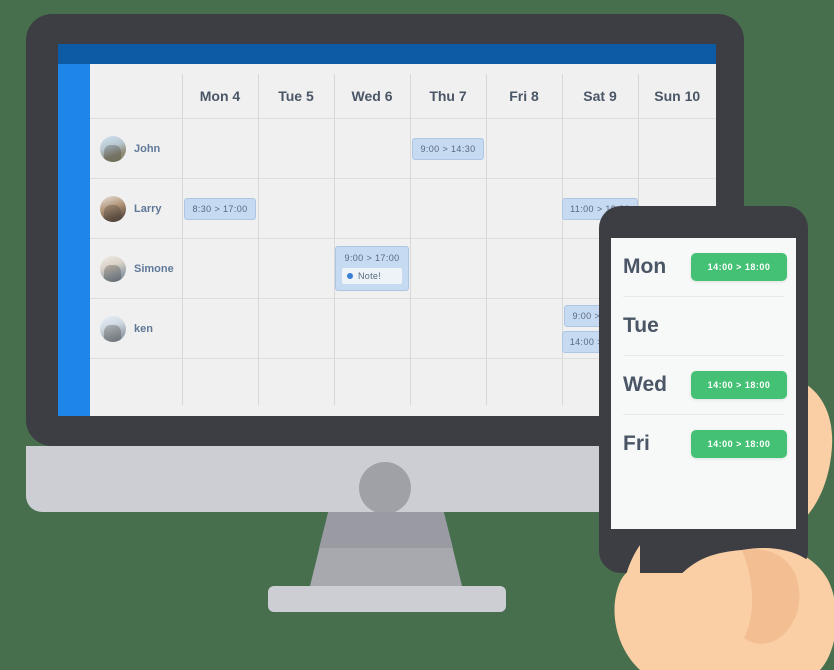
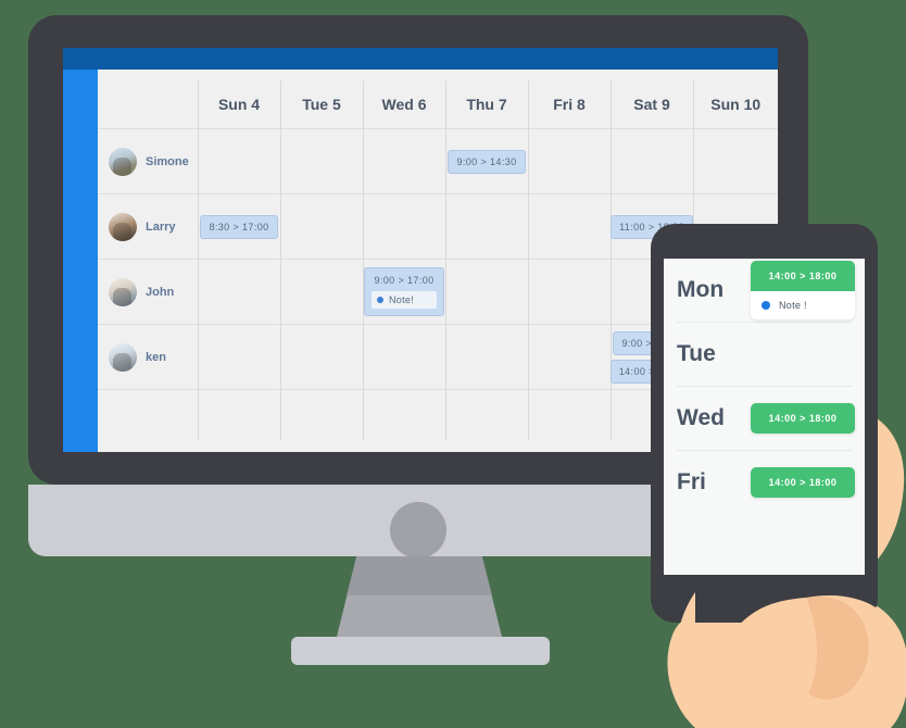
- 	Mon 4	Tue 5	Wed 6	Thu 7	Fri 8	Sat 9	Sun 10
+ 	Sun 4	Tue 5	Wed 6	Thu 7	Fri 8	Sat 9	Sun 10
- John				9:00 > 14:30
+ Simone				9:00 > 14:30
  Larry	8:30 > 17:00					11:00 > 1
- Simone			9:00 > 17:00 Note!
+ John			9:00 > 17:00 Note!
  Mon
  14:00 > 18:00
+ Note !
  Tue
  Wed
  14:00 > 18:00
  Fri
  14:00 > 18:00
